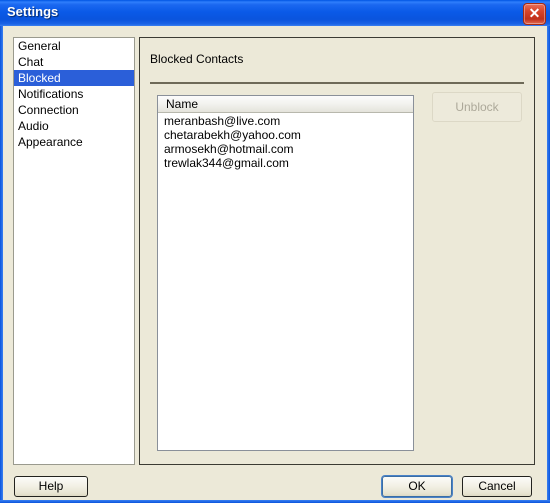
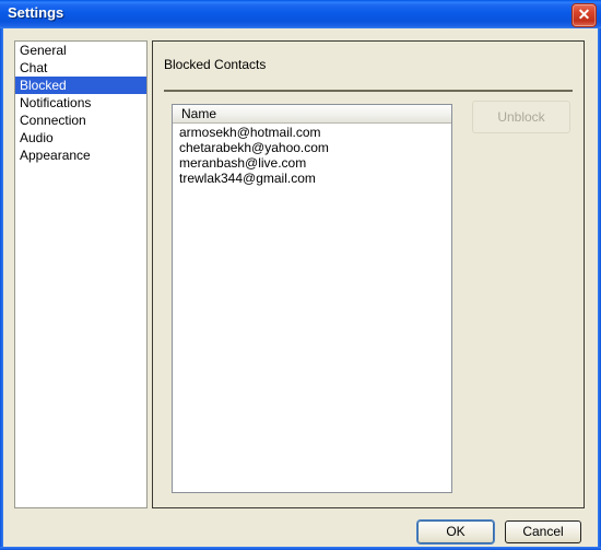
  Settings
  ✕
  General
  Chat
  Blocked
  Notifications
  Connection
  Audio
  Appearance
  Blocked Contacts
  Name
- meranbash@live.com
+ armosekh@hotmail.com
  chetarabekh@yahoo.com
- armosekh@hotmail.com
+ meranbash@live.com
  trewlak344@gmail.com
  Unblock
- Help
  OK
  Cancel
